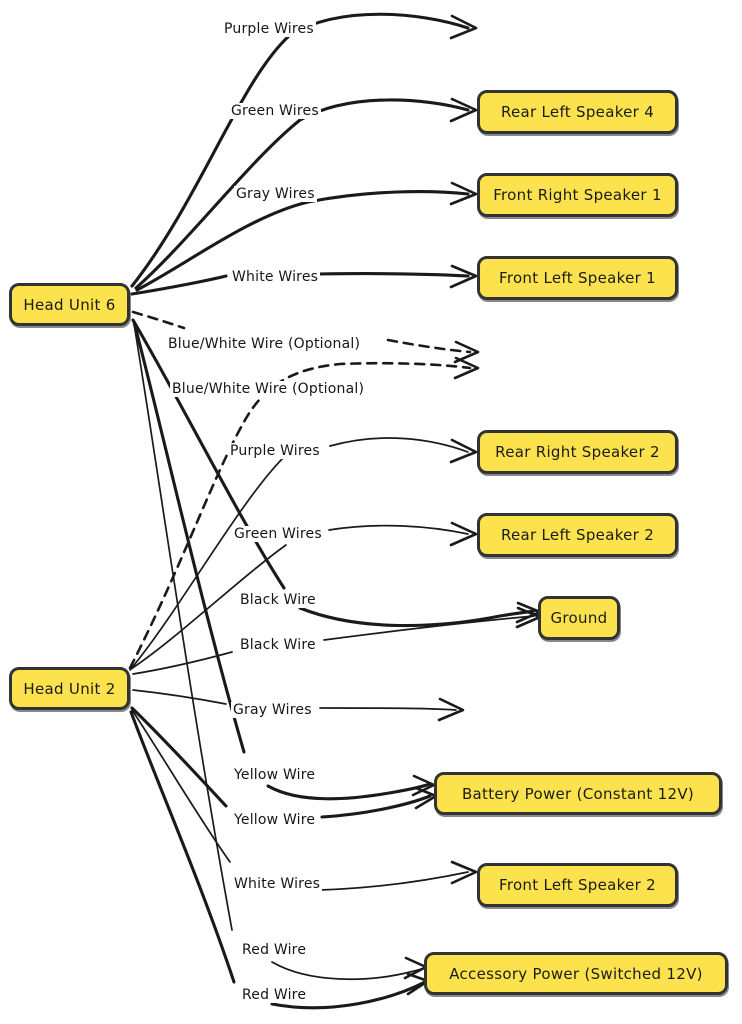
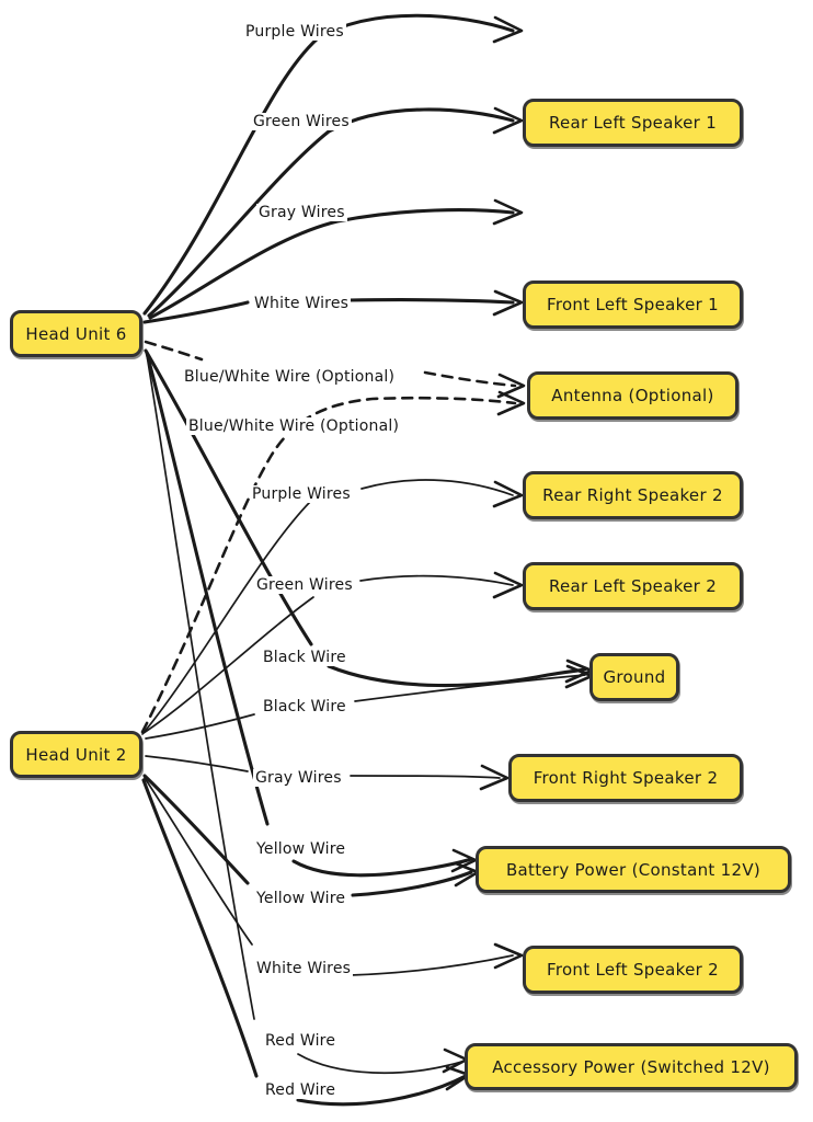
  Head Unit 6
  Head Unit 2
- Rear Left Speaker 4
+ Rear Left Speaker 1
- Front Right Speaker 1
  Front Left Speaker 1
+ Antenna (Optional)
  Rear Right Speaker 2
  Rear Left Speaker 2
  Ground
+ Front Right Speaker 2
  Battery Power (Constant 12V)
  Front Left Speaker 2
  Accessory Power (Switched 12V)
  Purple Wires
  Green Wires
  Gray Wires
  White Wires
  Blue/White Wire (Optional)
  Blue/White Wire (Optional)
  Purple Wires
  Green Wires
  Black Wire
  Black Wire
  Gray Wires
  Yellow Wire
  Yellow Wire
  White Wires
  Red Wire
  Red Wire
